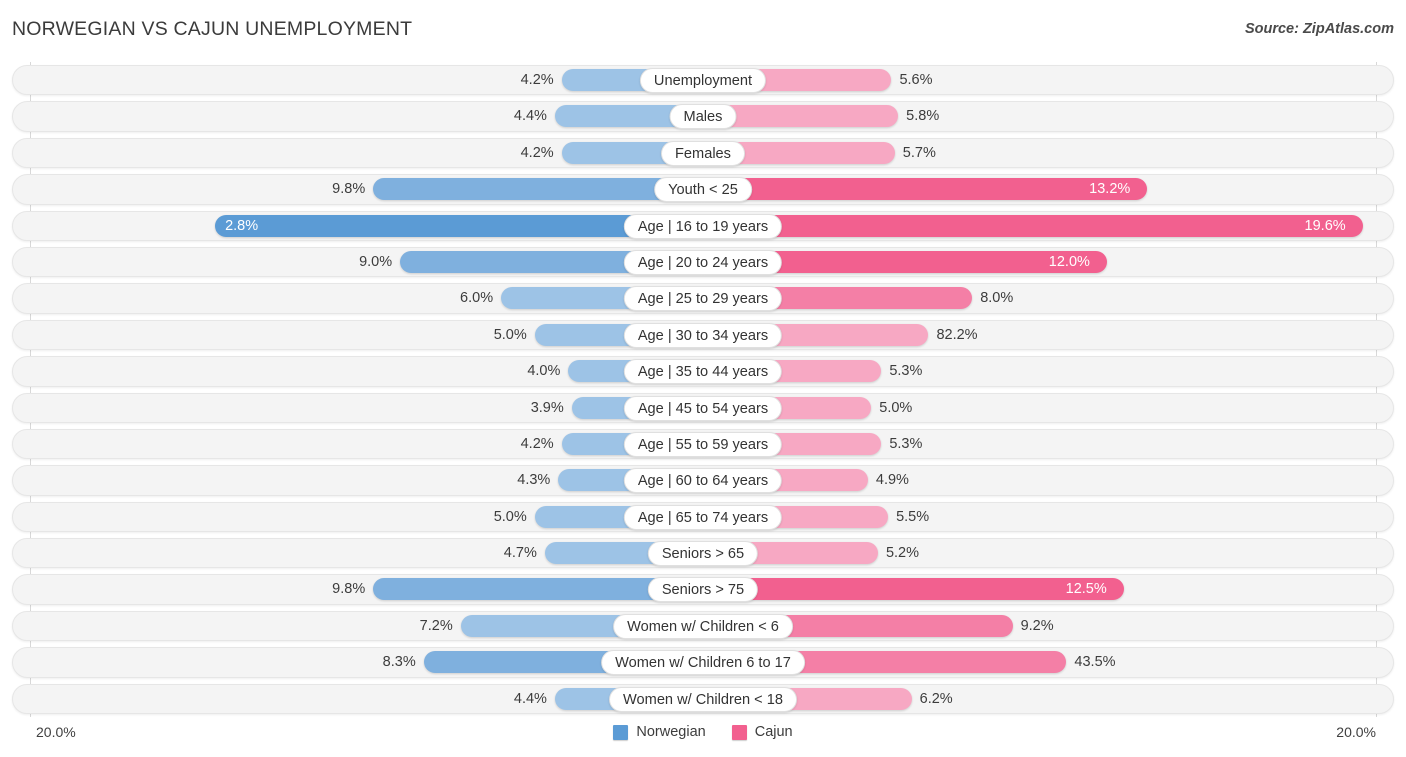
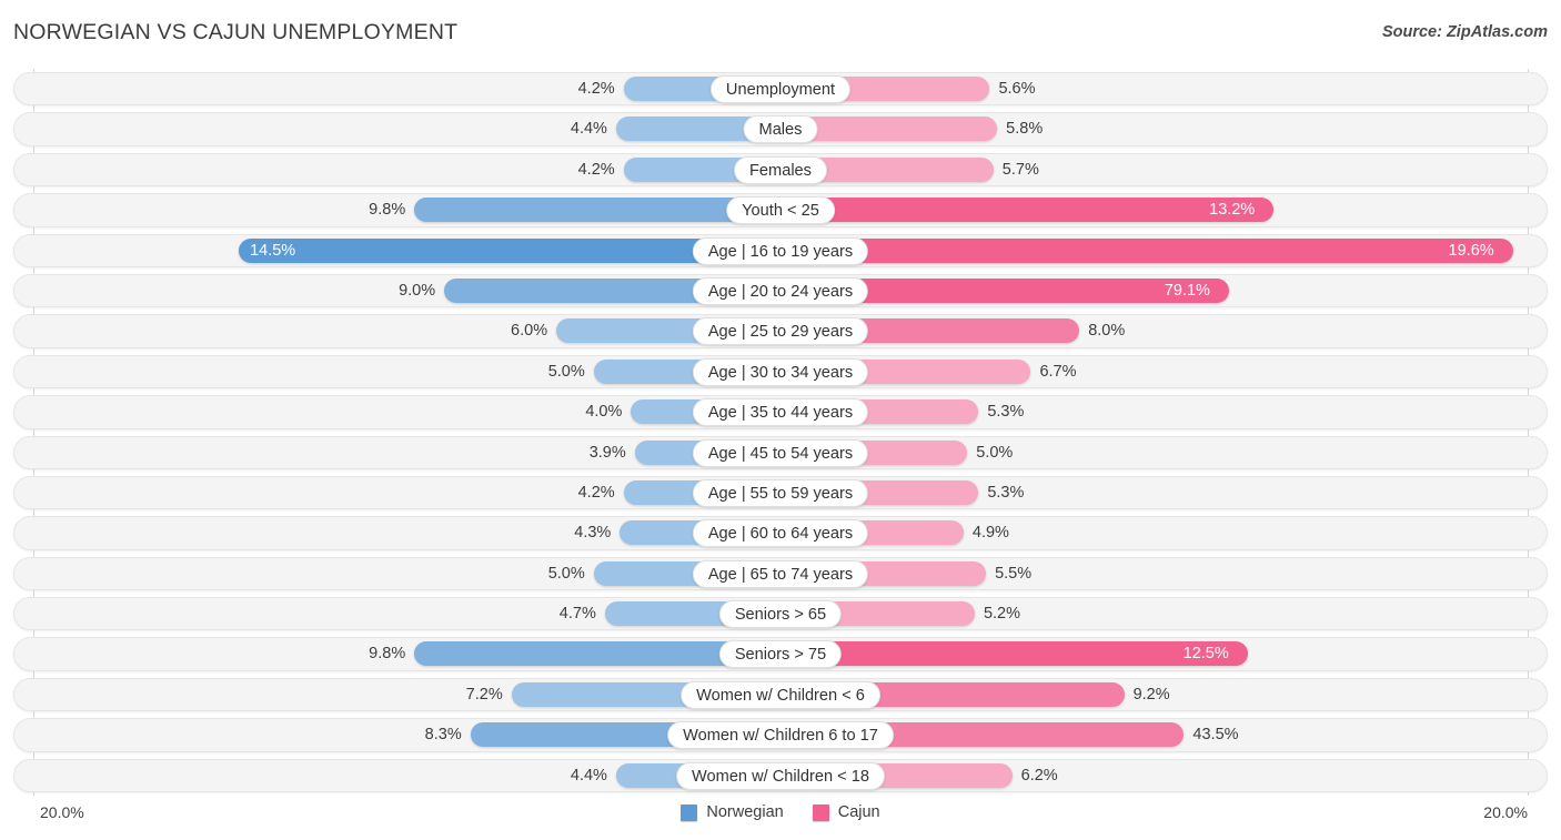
  NORWEGIAN VS CAJUN UNEMPLOYMENT
  Source: ZipAtlas.com
  4.2%
  5.6%
  Unemployment
  4.4%
  5.8%
  Males
  4.2%
  5.7%
  Females
  9.8%
  13.2%
  Youth < 25
- 2.8%
+ 14.5%
  19.6%
  Age | 16 to 19 years
  9.0%
- 12.0%
+ 79.1%
  Age | 20 to 24 years
  6.0%
  8.0%
  Age | 25 to 29 years
  5.0%
- 82.2%
+ 6.7%
  Age | 30 to 34 years
  4.0%
  5.3%
  Age | 35 to 44 years
  3.9%
  5.0%
  Age | 45 to 54 years
  4.2%
  5.3%
  Age | 55 to 59 years
  4.3%
  4.9%
  Age | 60 to 64 years
  5.0%
  5.5%
  Age | 65 to 74 years
  4.7%
  5.2%
  Seniors > 65
  9.8%
  12.5%
  Seniors > 75
  7.2%
  9.2%
  Women w/ Children < 6
  8.3%
  43.5%
  Women w/ Children 6 to 17
  4.4%
  6.2%
  Women w/ Children < 18
  20.0%
  20.0%
  Norwegian
  Cajun
